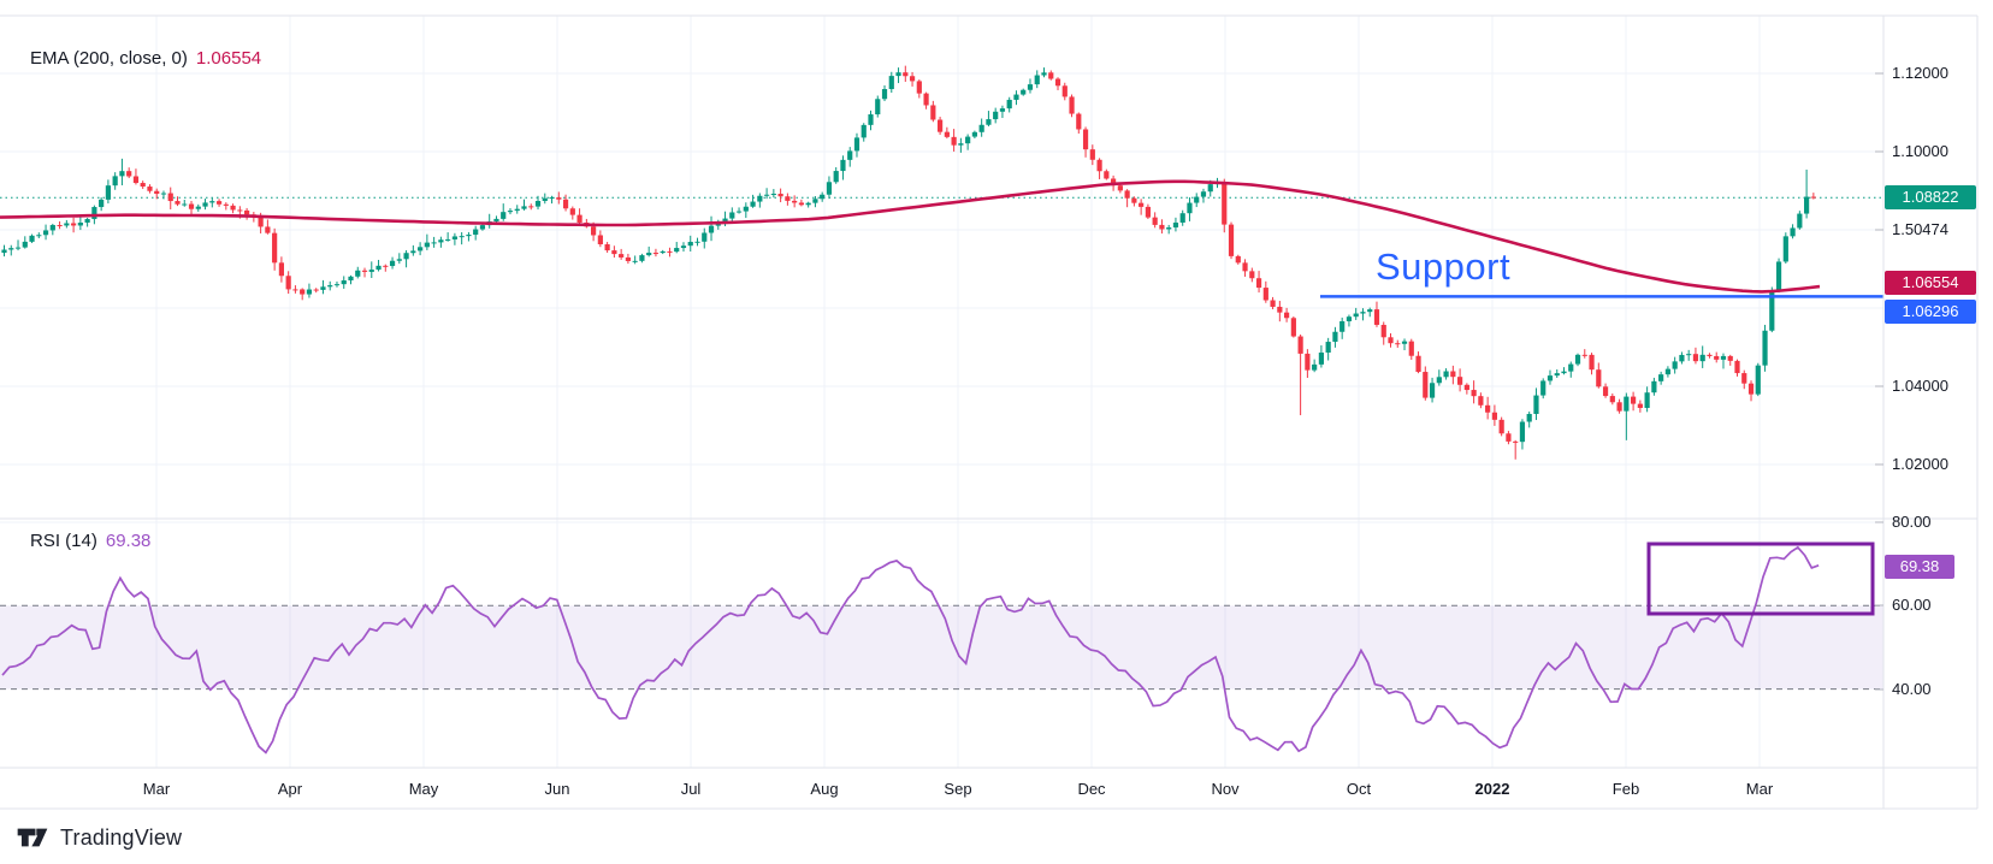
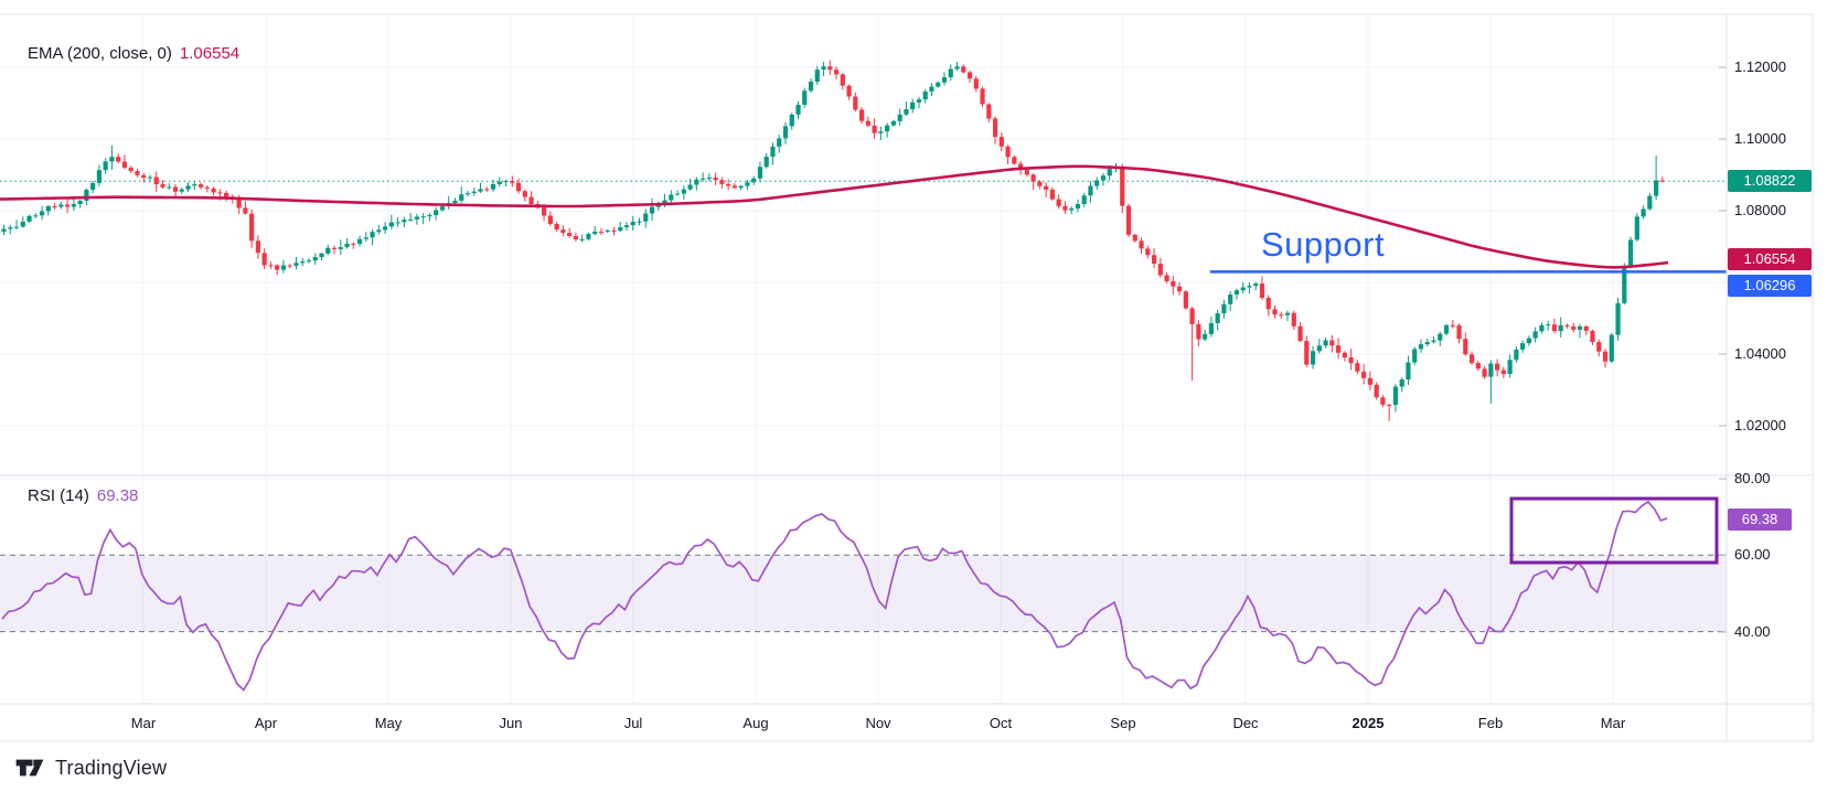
  EMA (200, close, 0)
  1.06554
  1.12000
  1.10000
- 1.50474
+ 1.08000
  1.04000
  1.02000
  1.08822
  1.06554
  1.06296
  Support
  RSI (14)
  69.38
  80.00
  60.00
  40.00
  69.38
  Mar
  Apr
  May
  Jun
  Jul
  Aug
- Sep
+ Nov
- Dec
+ Oct
- Nov
+ Sep
- Oct
+ Dec
- 2022
+ 2025
  Feb
  Mar
  TradingView
